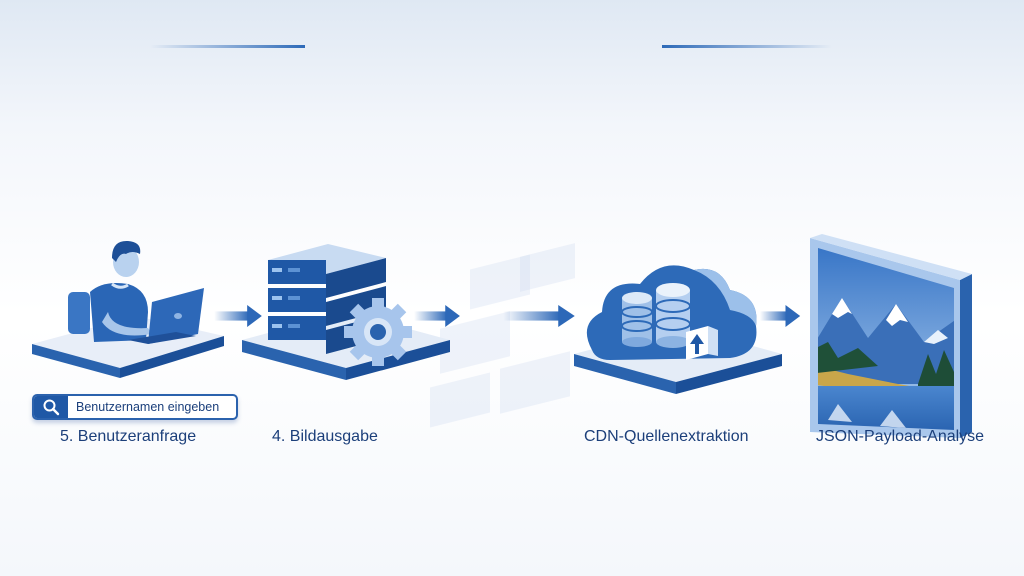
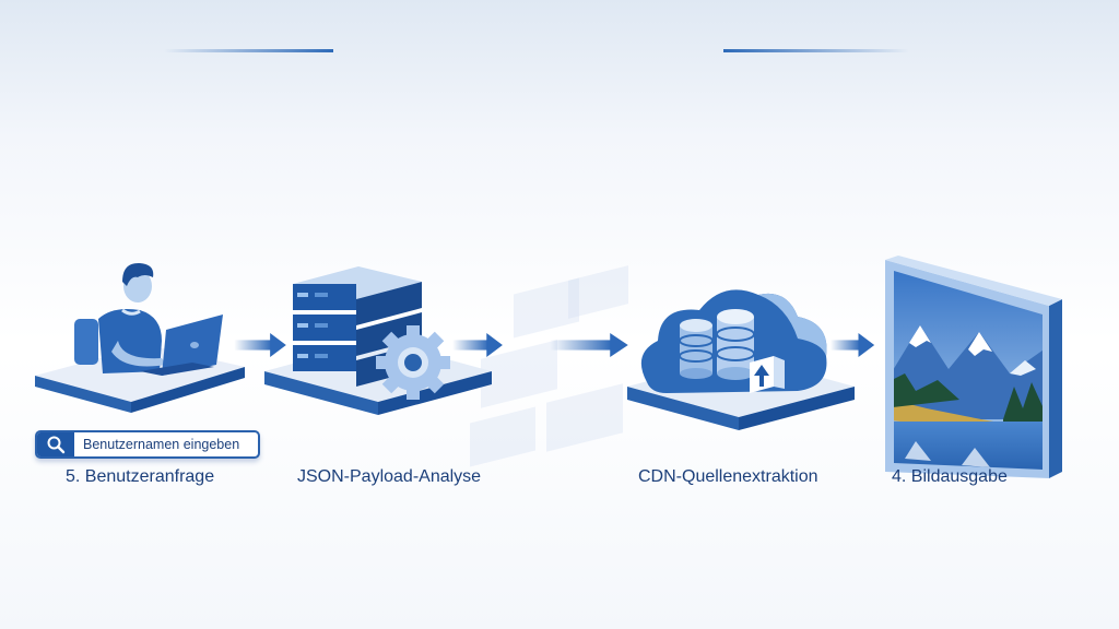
  Benutzernamen eingeben
  5. Benutzeranfrage
- 4. Bildausgabe
+ JSON-Payload-Analyse
  CDN-Quellenextraktion
- JSON-Payload-Analyse
+ 4. Bildausgabe
